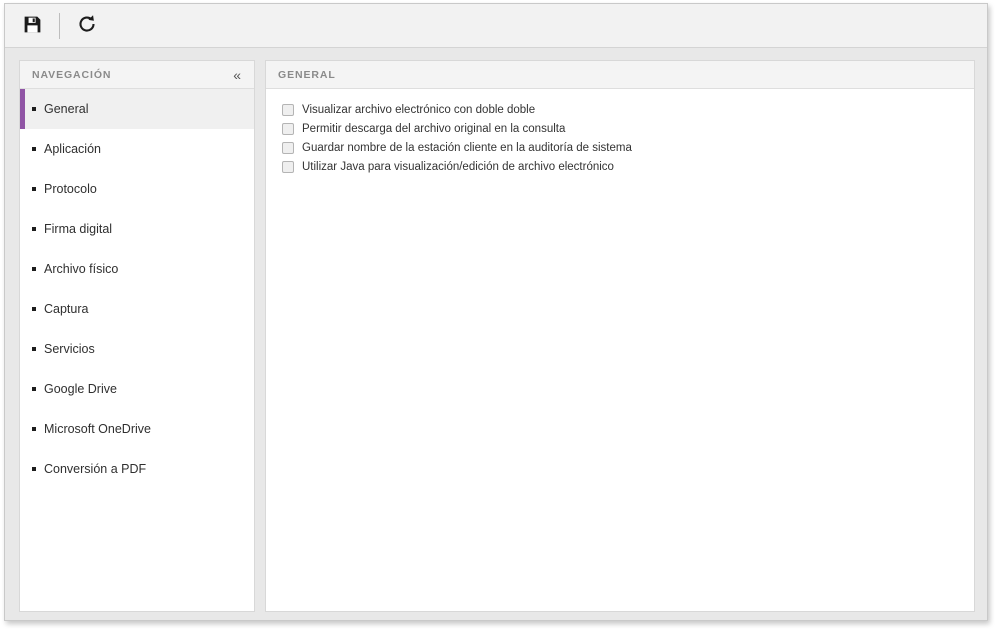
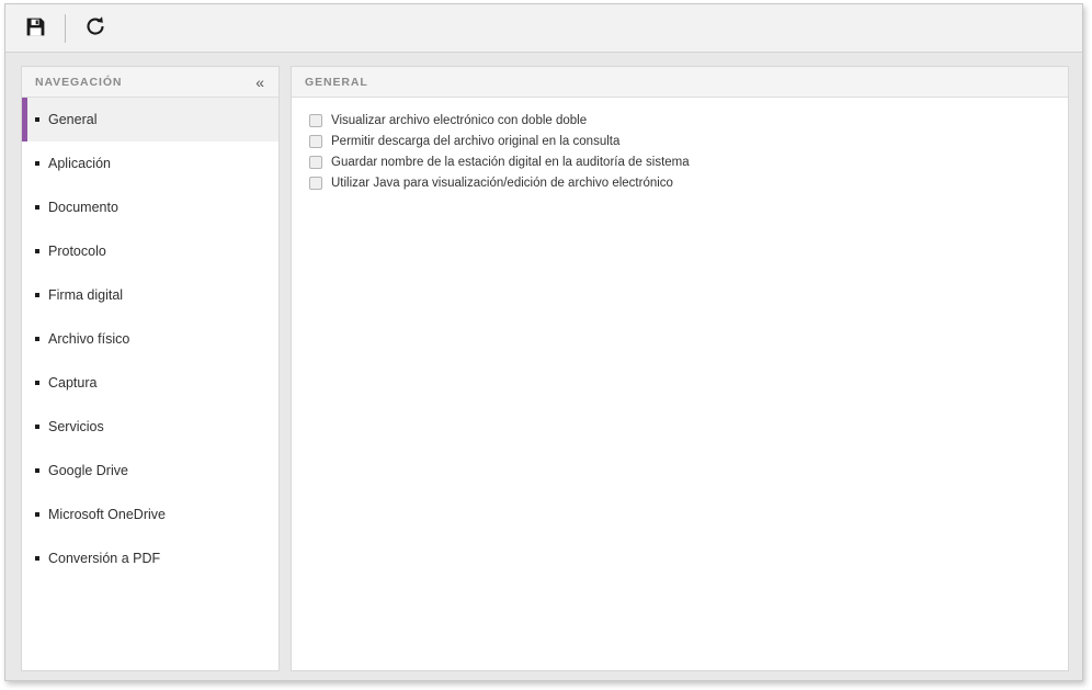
  NAVEGACIÓN
  «
  General
  Aplicación
+ Documento
  Protocolo
  Firma digital
  Archivo físico
  Captura
  Servicios
  Google Drive
  Microsoft OneDrive
  Conversión a PDF
  GENERAL
  Visualizar archivo electrónico con doble doble
  Permitir descarga del archivo original en la consulta
- Guardar nombre de la estación cliente en la auditoría de sistema
+ Guardar nombre de la estación digital en la auditoría de sistema
  Utilizar Java para visualización/edición de archivo electrónico
